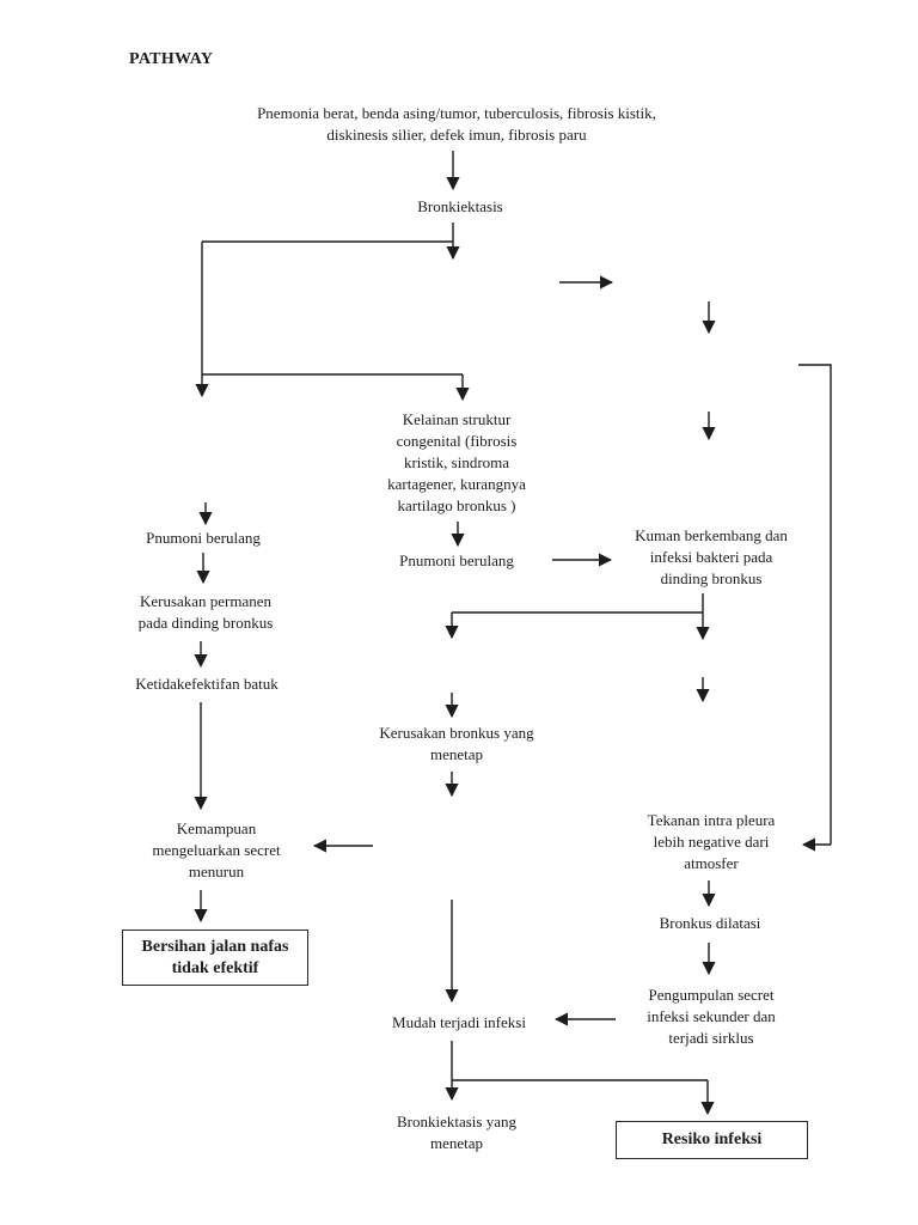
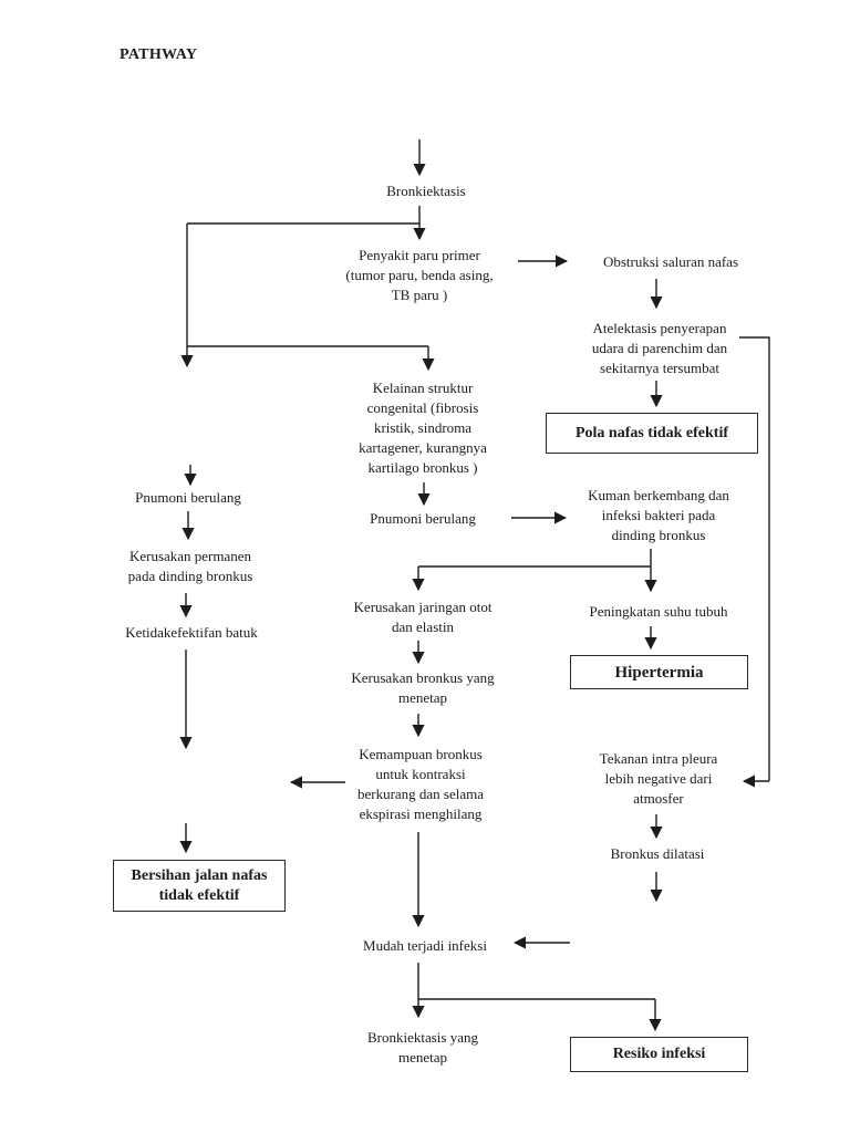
  PATHWAY
- Pnemonia berat, benda asing/tumor, tuberculosis, fibrosis kistik,
- diskinesis silier, defek imun, fibrosis paru
  Bronkiektasis
+ Penyakit paru primer
+ (tumor paru, benda asing,
+ TB paru )
+ Obstruksi saluran nafas
+ Atelektasis penyerapan
+ udara di parenchim dan
+ sekitarnya tersumbat
+ Pola nafas tidak efektif
  Kuman berkembang dan
  infeksi bakteri pada
  dinding bronkus
+ Peningkatan suhu tubuh
+ Hipertermia
  Tekanan intra pleura
  lebih negative dari
  atmosfer
  Bronkus dilatasi
- Pengumpulan secret
- infeksi sekunder dan
- terjadi sirklus
  Resiko infeksi
  Pnumoni berulang
  Kerusakan permanen
  pada dinding bronkus
  Ketidakefektifan batuk
- Kemampuan
- mengeluarkan secret
- menurun
  Bersihan jalan nafas
  tidak efektif
  Kelainan struktur
  congenital (fibrosis
  kristik, sindroma
  kartagener, kurangnya
  kartilago bronkus )
  Pnumoni berulang
+ Kerusakan jaringan otot
+ dan elastin
  Kerusakan bronkus yang
  menetap
+ Kemampuan bronkus
+ untuk kontraksi
+ berkurang dan selama
+ ekspirasi menghilang
  Mudah terjadi infeksi
  Bronkiektasis yang
  menetap
